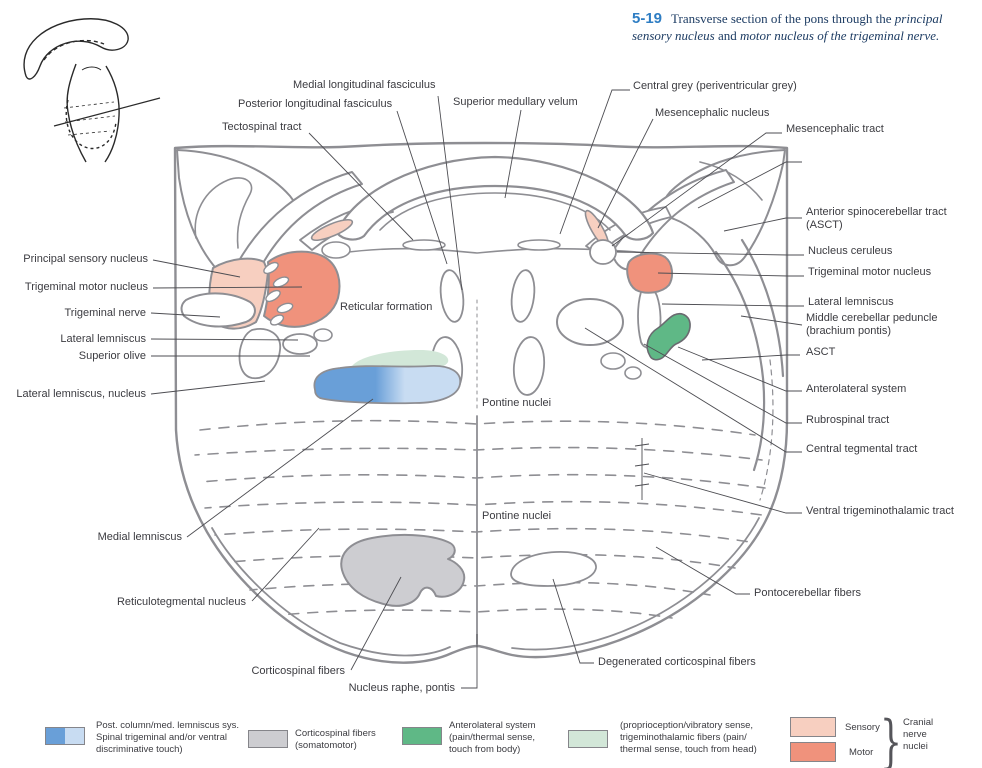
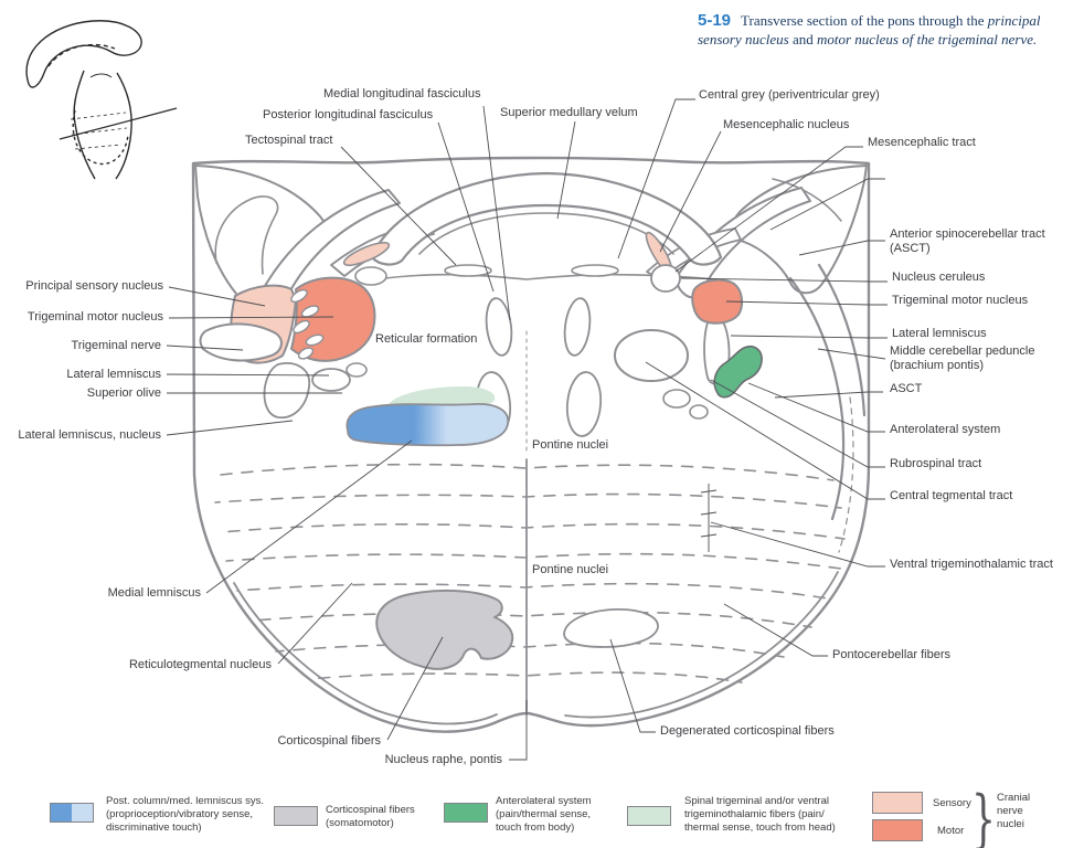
  5-19 Transverse section of the pons through the principal sensory nucleus and motor nucleus of the trigeminal nerve.
  Medial longitudinal fasciculus
  Posterior longitudinal fasciculus
  Tectospinal tract
  Superior medullary velum
  Central grey (periventricular grey)
  Mesencephalic nucleus
  Mesencephalic tract
  Anterior spinocerebellar tract
  (ASCT)
  Nucleus ceruleus
  Trigeminal motor nucleus
  Lateral lemniscus
  Middle cerebellar peduncle
  (brachium pontis)
  ASCT
  Anterolateral system
  Rubrospinal tract
  Central tegmental tract
  Ventral trigeminothalamic tract
  Pontocerebellar fibers
  Degenerated corticospinal fibers
  Principal sensory nucleus
  Trigeminal motor nucleus
  Trigeminal nerve
  Lateral lemniscus
  Superior olive
  Lateral lemniscus, nucleus
  Medial lemniscus
  Reticulotegmental nucleus
  Corticospinal fibers
  Nucleus raphe, pontis
  Reticular formation
  Pontine nuclei
  Pontine nuclei
  Post. column/med. lemniscus sys.
- Spinal trigeminal and/or ventral
+ (proprioception/vibratory sense,
  discriminative touch)
  Corticospinal fibers
  (somatomotor)
  Anterolateral system
  (pain/thermal sense,
  touch from body)
- (proprioception/vibratory sense,
+ Spinal trigeminal and/or ventral
  trigeminothalamic fibers (pain/
  thermal sense, touch from head)
  Sensory
  Motor
  }
  Cranial
  nerve
  nuclei
